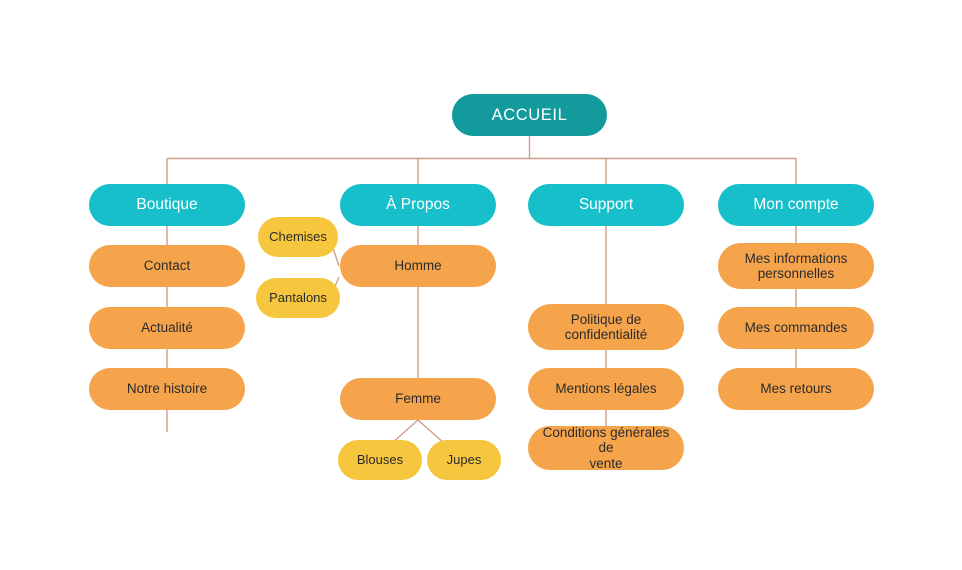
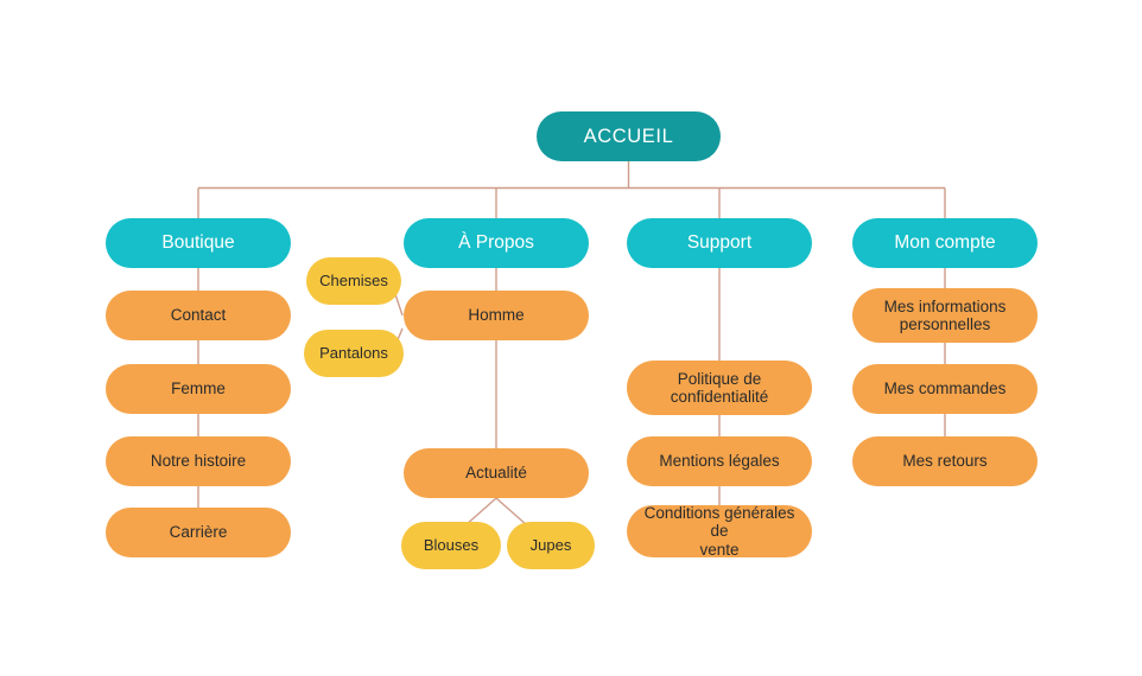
  ACCUEIL
  Boutique
  Contact
- Actualité
+ Femme
  Notre histoire
+ Carrière
  À Propos
  Homme
  Chemises
  Pantalons
- Femme
+ Actualité
  Blouses
  Jupes
  Support
  Politique de
  confidentialité
  Mentions légales
  Conditions générales de
  vente
  Mon compte
  Mes informations
  personnelles
  Mes commandes
  Mes retours
